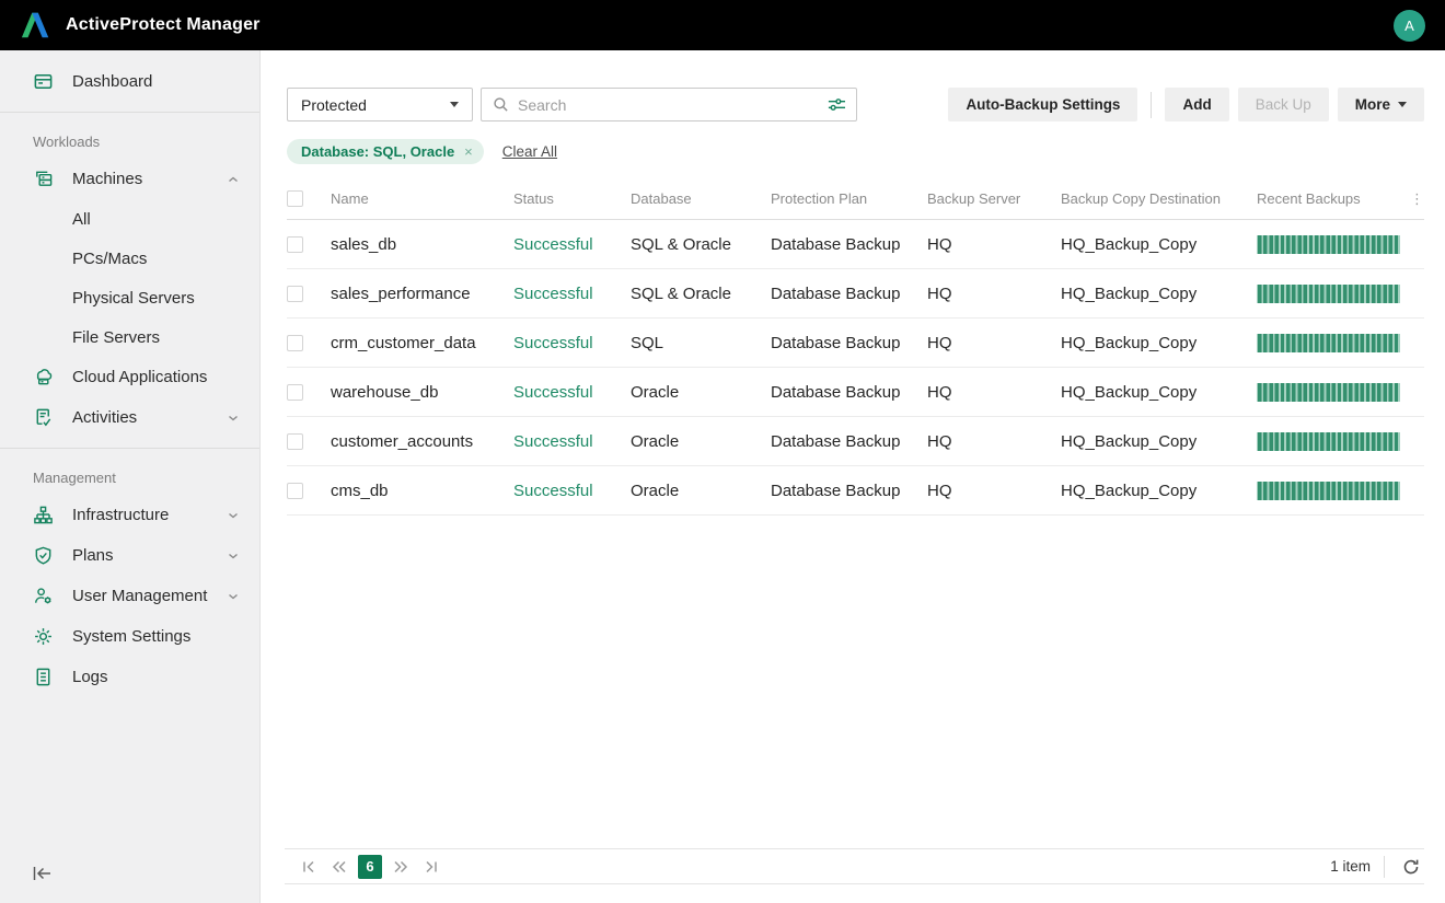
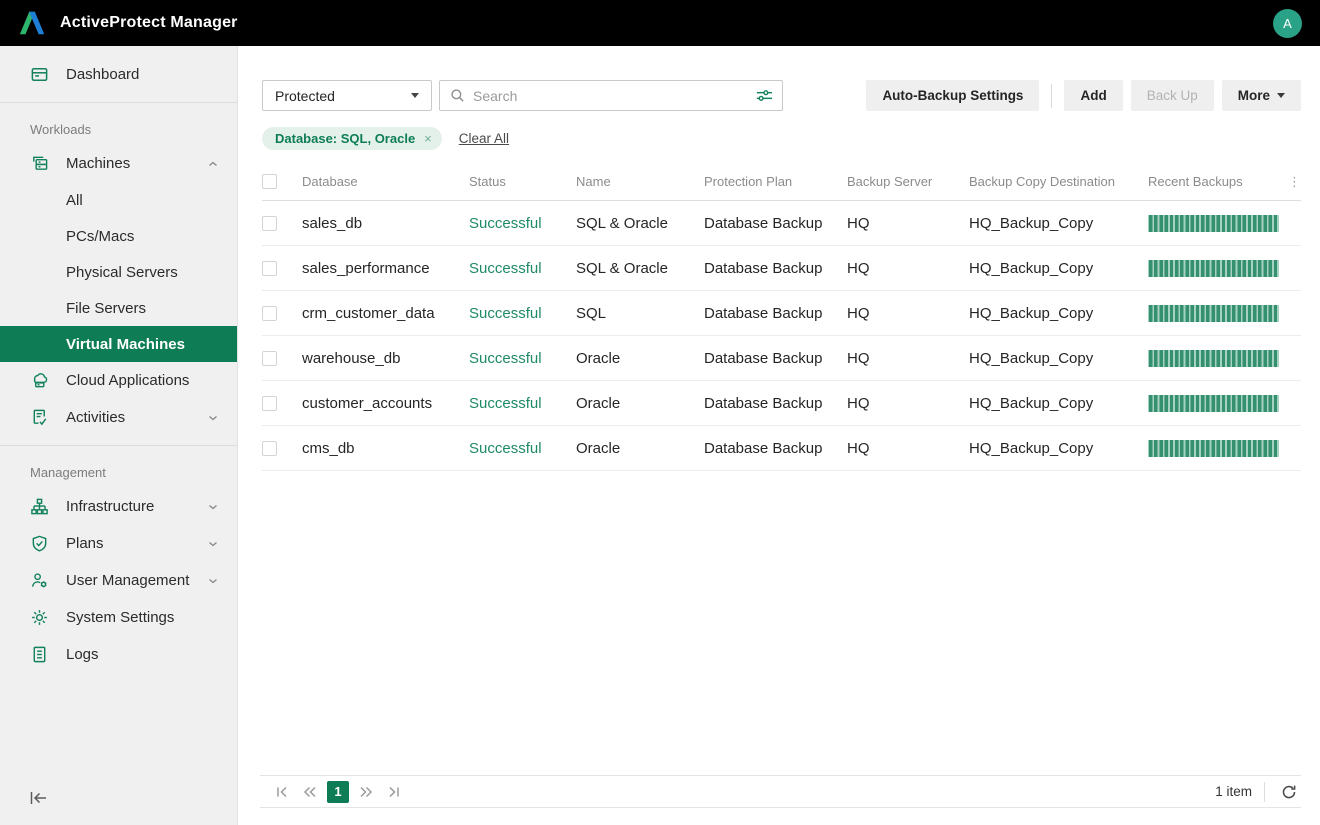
  ActiveProtect Manager
  A
  Dashboard
  Workloads
  Machines
  All
  PCs/Macs
  Physical Servers
  File Servers
+ Virtual Machines
  Cloud Applications
  Activities
  Management
  Infrastructure
  Plans
  User Management
  System Settings
  Logs
  Protected
  Search
  Auto-Backup Settings
  Add
  Back Up
  More
  Database: SQL, Oracle
  ×
  Clear All
- Name
+ Database
  Status
- Database
+ Name
  Protection Plan
  Backup Server
  Backup Copy Destination
  Recent Backups
  ⋮
  sales_db
  Successful
  SQL & Oracle
  Database Backup
  HQ
  HQ_Backup_Copy
  sales_performance
  Successful
  SQL & Oracle
  Database Backup
  HQ
  HQ_Backup_Copy
  crm_customer_data
  Successful
  SQL
  Database Backup
  HQ
  HQ_Backup_Copy
  warehouse_db
  Successful
  Oracle
  Database Backup
  HQ
  HQ_Backup_Copy
  customer_accounts
  Successful
  Oracle
  Database Backup
  HQ
  HQ_Backup_Copy
  cms_db
  Successful
  Oracle
  Database Backup
  HQ
  HQ_Backup_Copy
- 6
+ 1
  1 item
